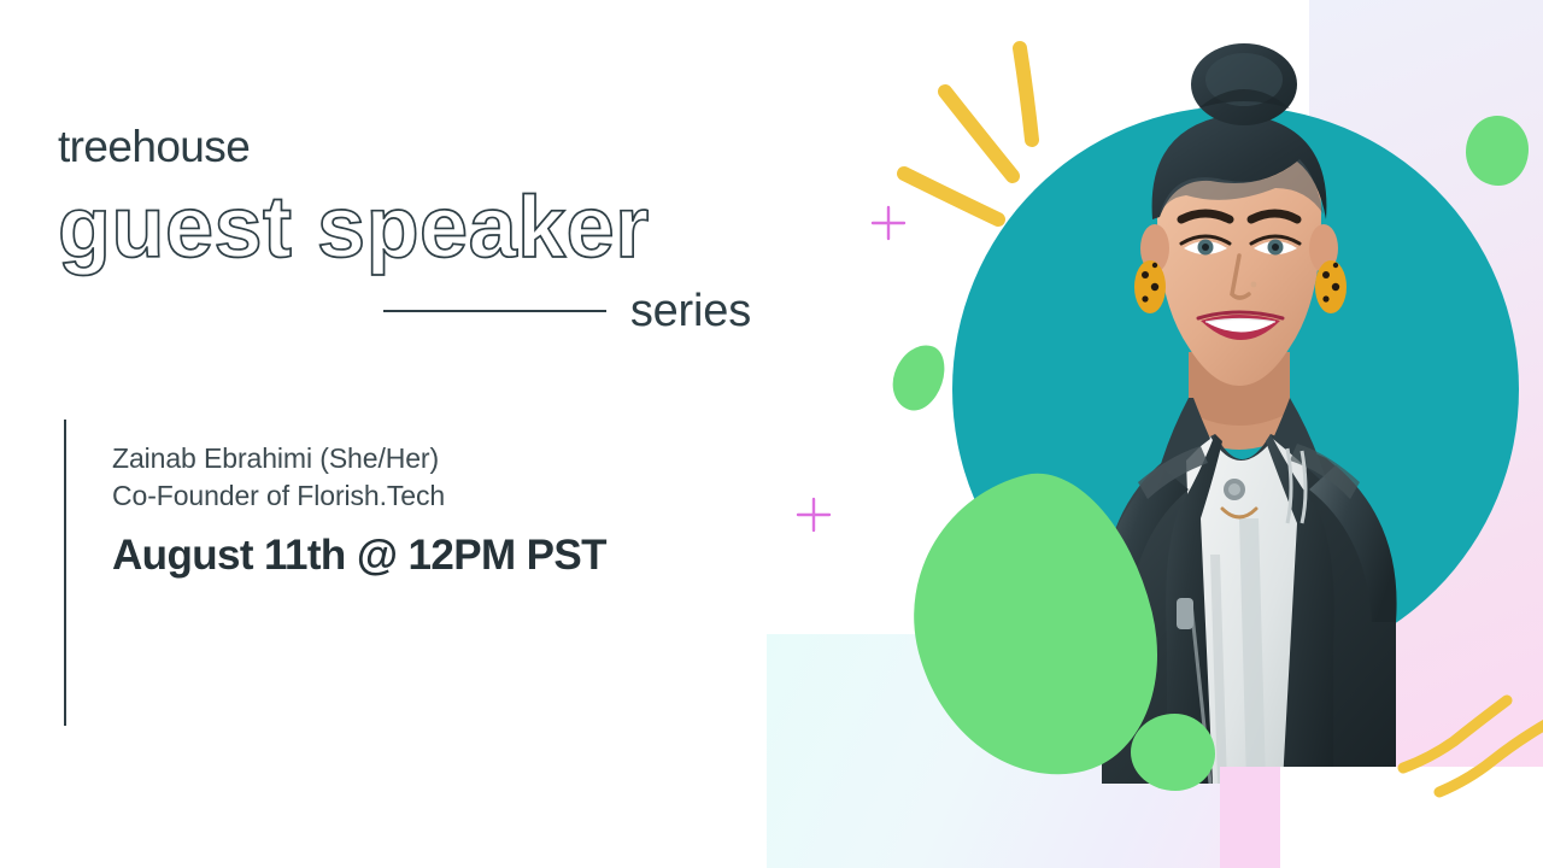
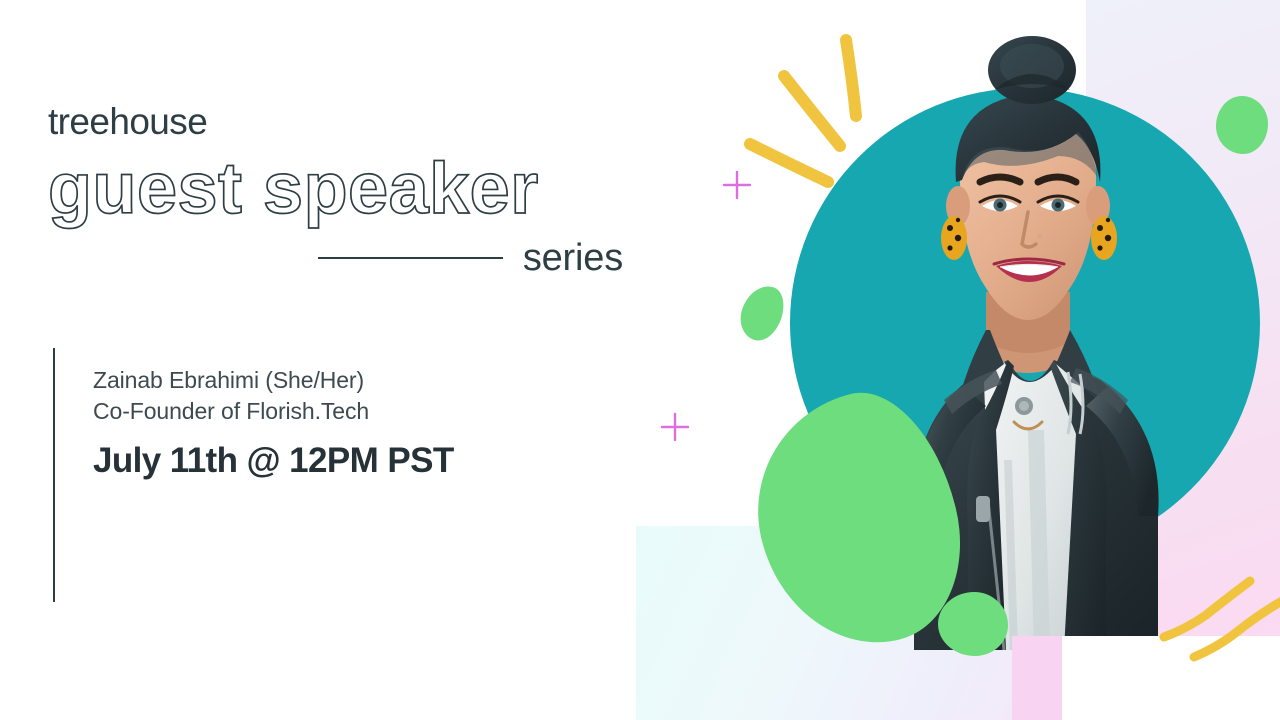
  treehouse
  guest speaker
  series
  Zainab Ebrahimi (She/Her)
  Co-Founder of Florish.Tech
- August 11th @ 12PM PST
+ July 11th @ 12PM PST
